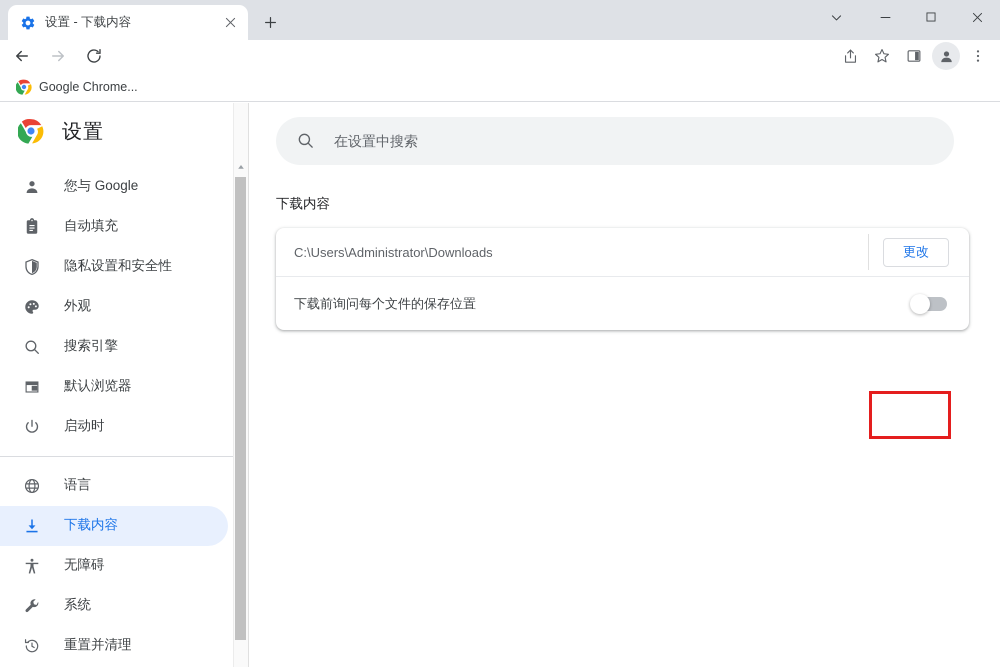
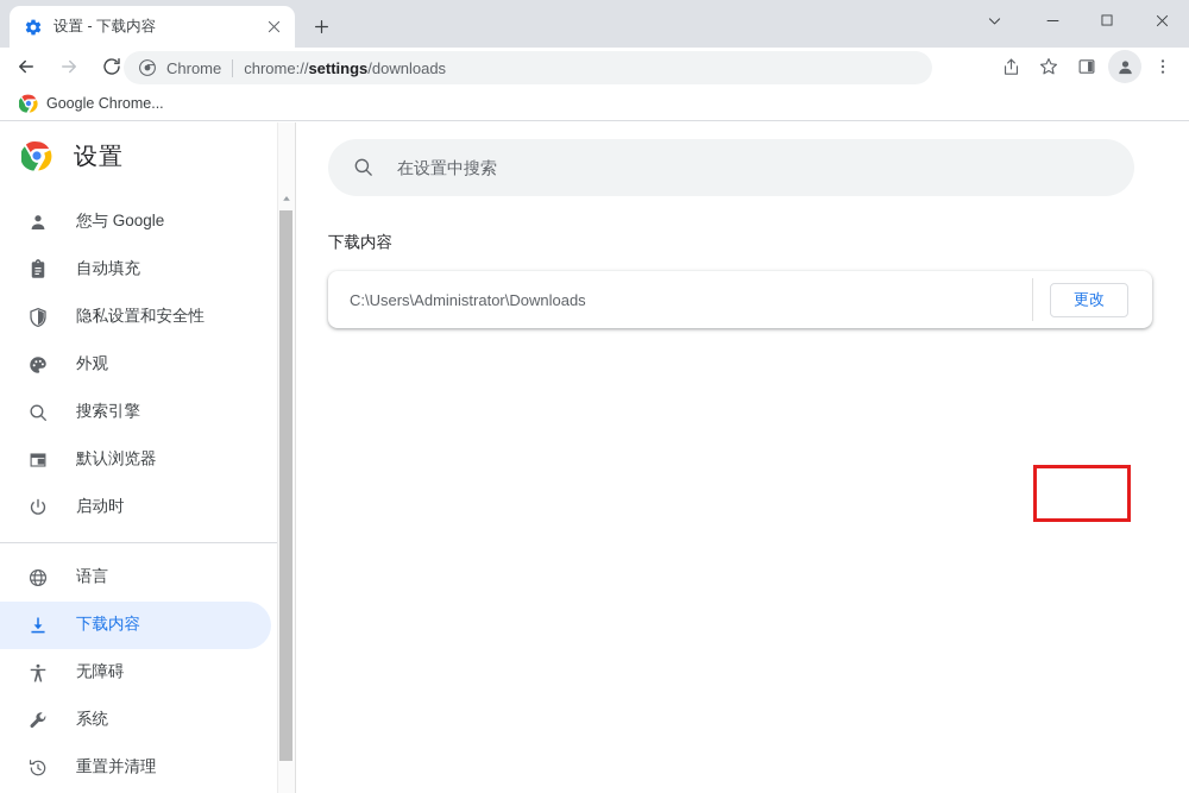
  设置 - 下载内容
+ Chrome
+ chrome://settings/downloads
  Google Chrome...
  设置
  您与 Google
  自动填充
  隐私设置和安全性
  外观
  搜索引擎
  默认浏览器
  启动时
  语言
  下载内容
  无障碍
  系统
  重置并清理
  在设置中搜索
  下载内容
  C:\Users\Administrator\Downloads
  更改
- 下载前询问每个文件的保存位置
